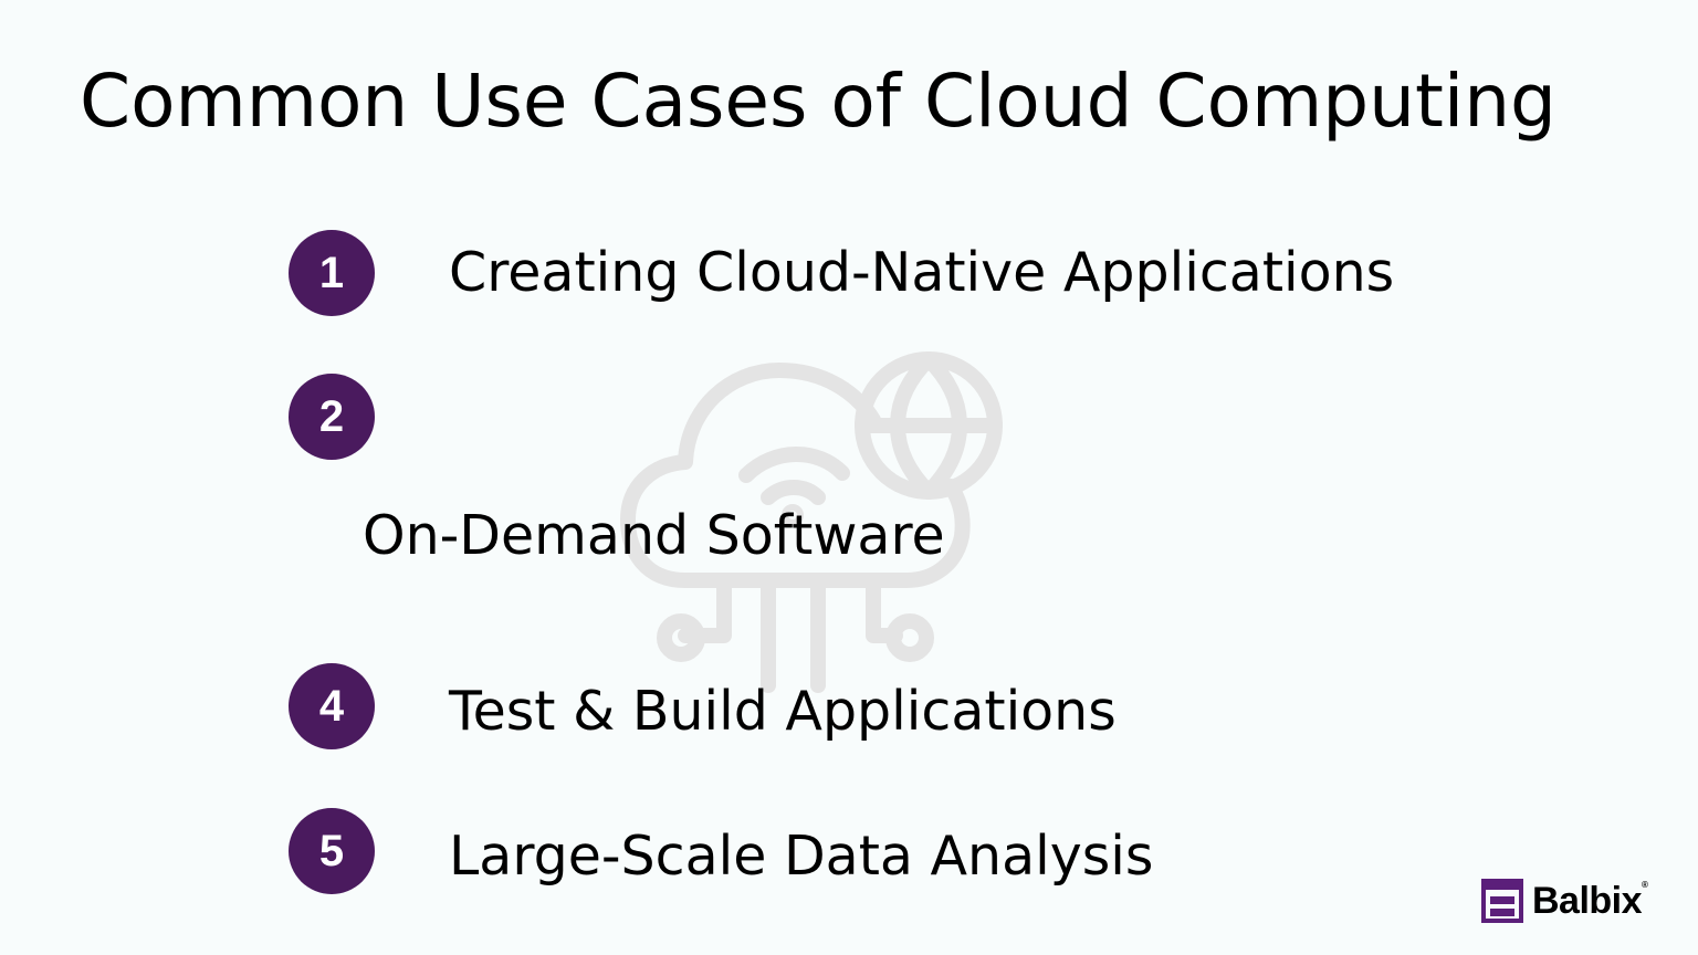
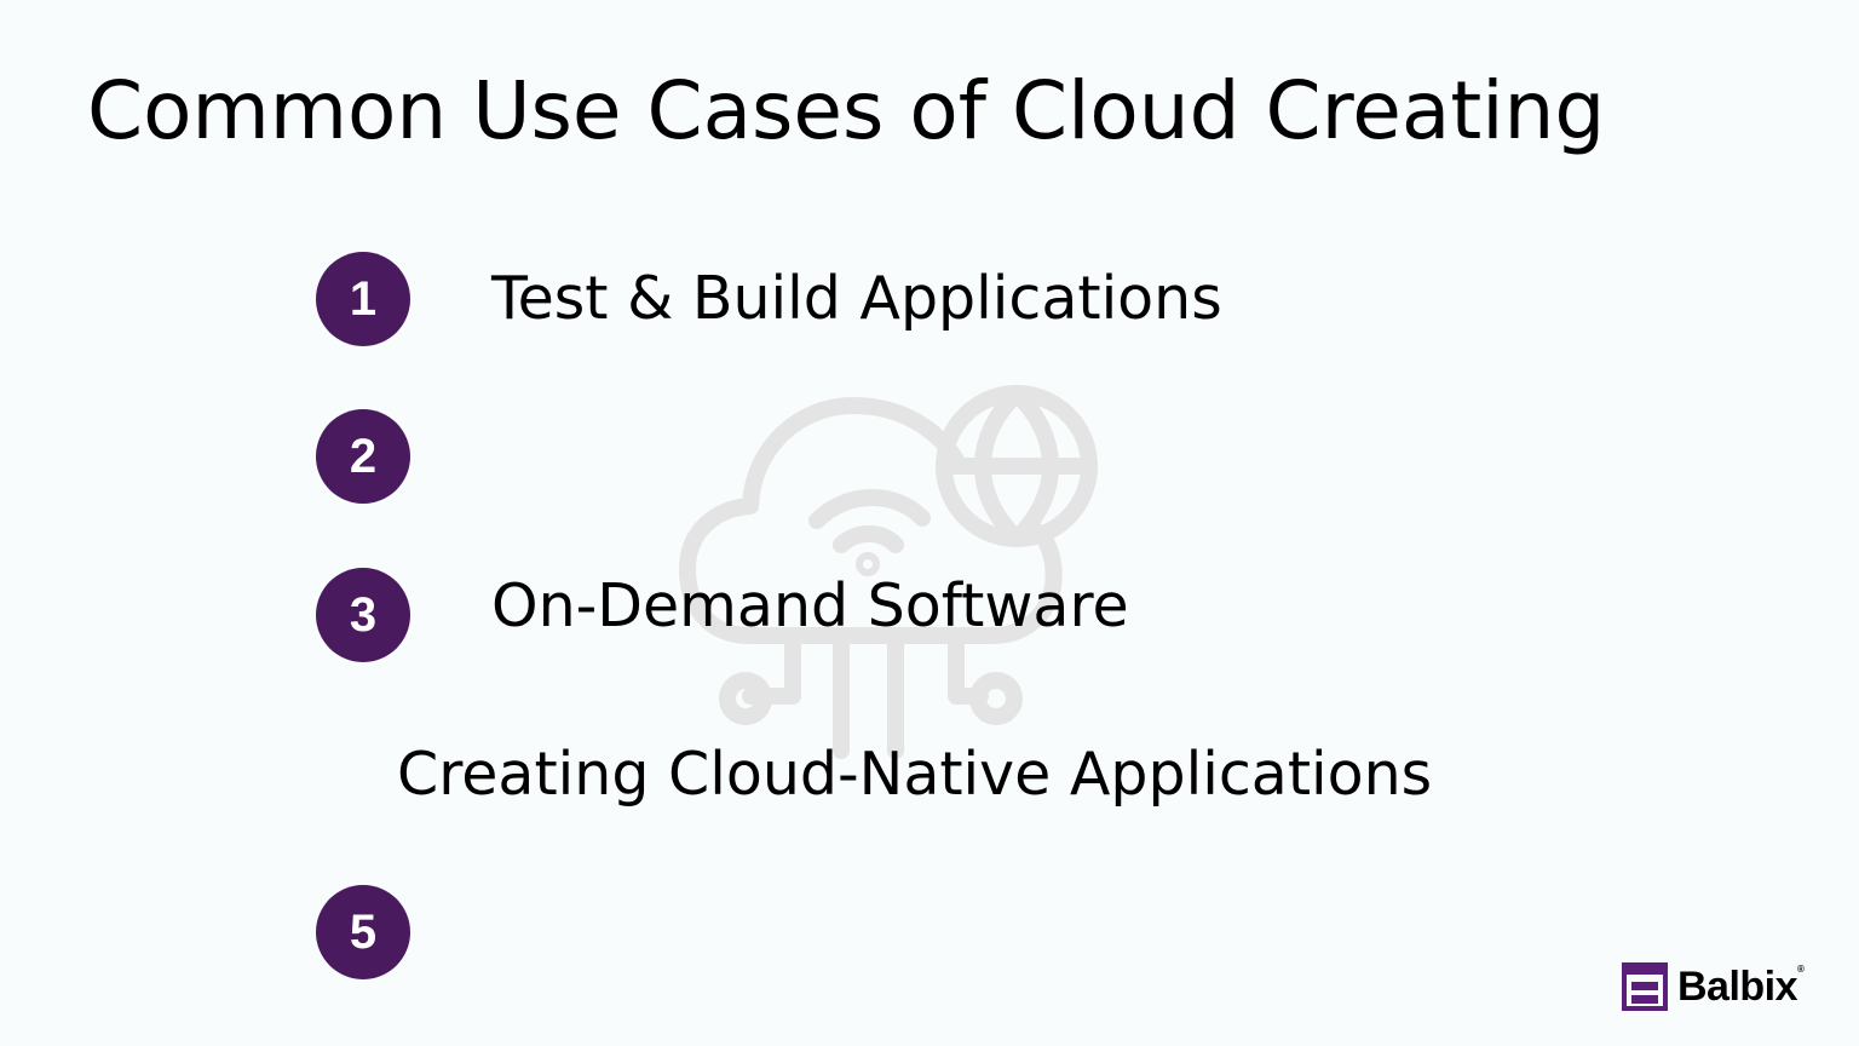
- Common Use Cases of Cloud Computing
+ Common Use Cases of Cloud Creating
  1
- Creating Cloud-Native Applications
+ Test & Build Applications
  2
+ 3
  On-Demand Software
- 4
- Test & Build Applications
+ Creating Cloud-Native Applications
  5
- Large-Scale Data Analysis
  Balbix®
